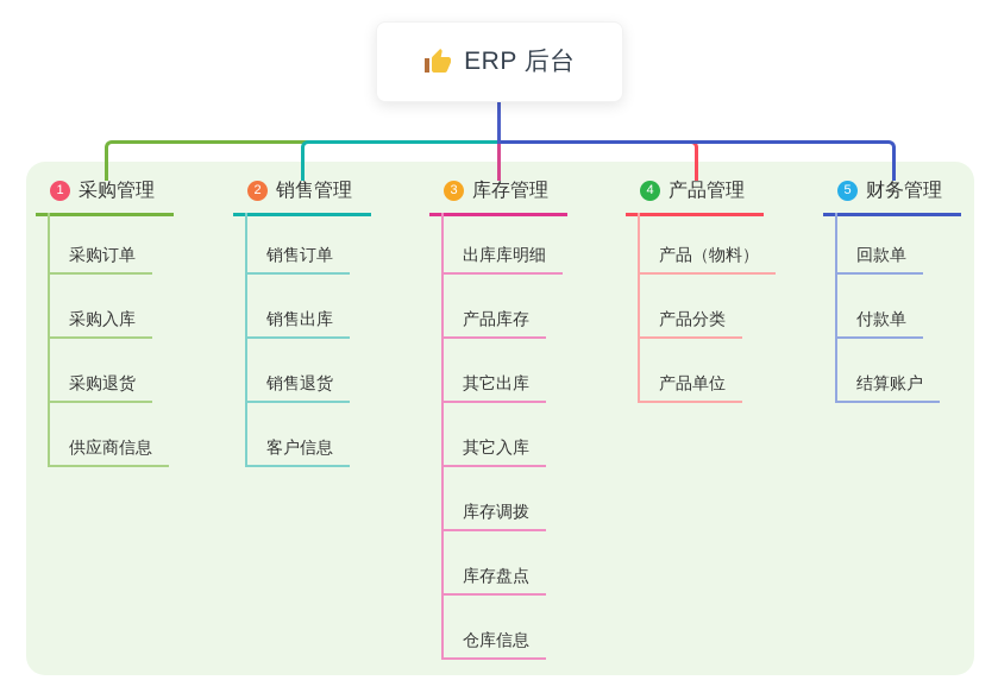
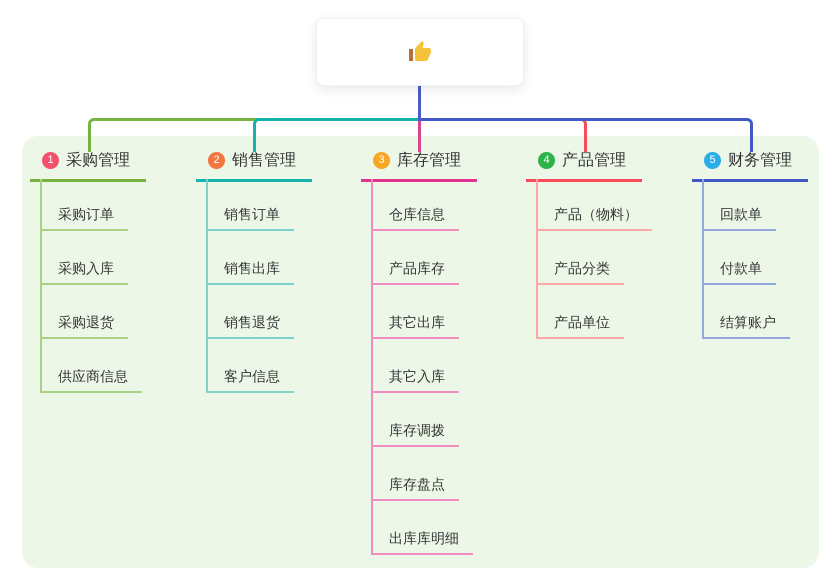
- ERP 后台
  1
  采购管理
  采购订单
  采购入库
  采购退货
  供应商信息
  2
  销售管理
  销售订单
  销售出库
  销售退货
  客户信息
  3
  库存管理
- 出库库明细
+ 仓库信息
  产品库存
  其它出库
  其它入库
  库存调拨
  库存盘点
- 仓库信息
+ 出库库明细
  4
  产品管理
  产品（物料）
  产品分类
  产品单位
  5
  财务管理
  回款单
  付款单
  结算账户
